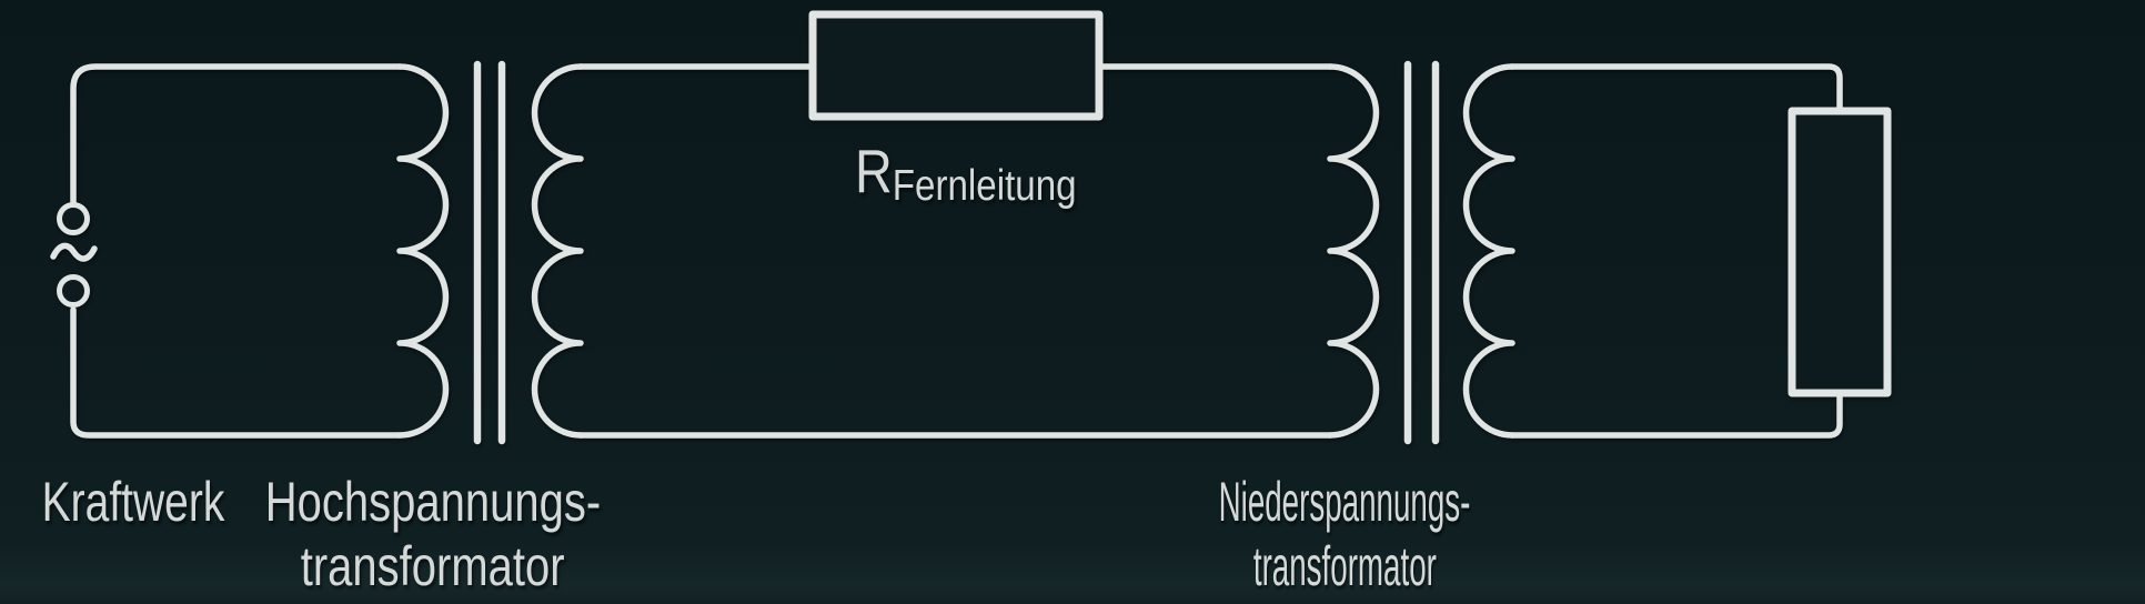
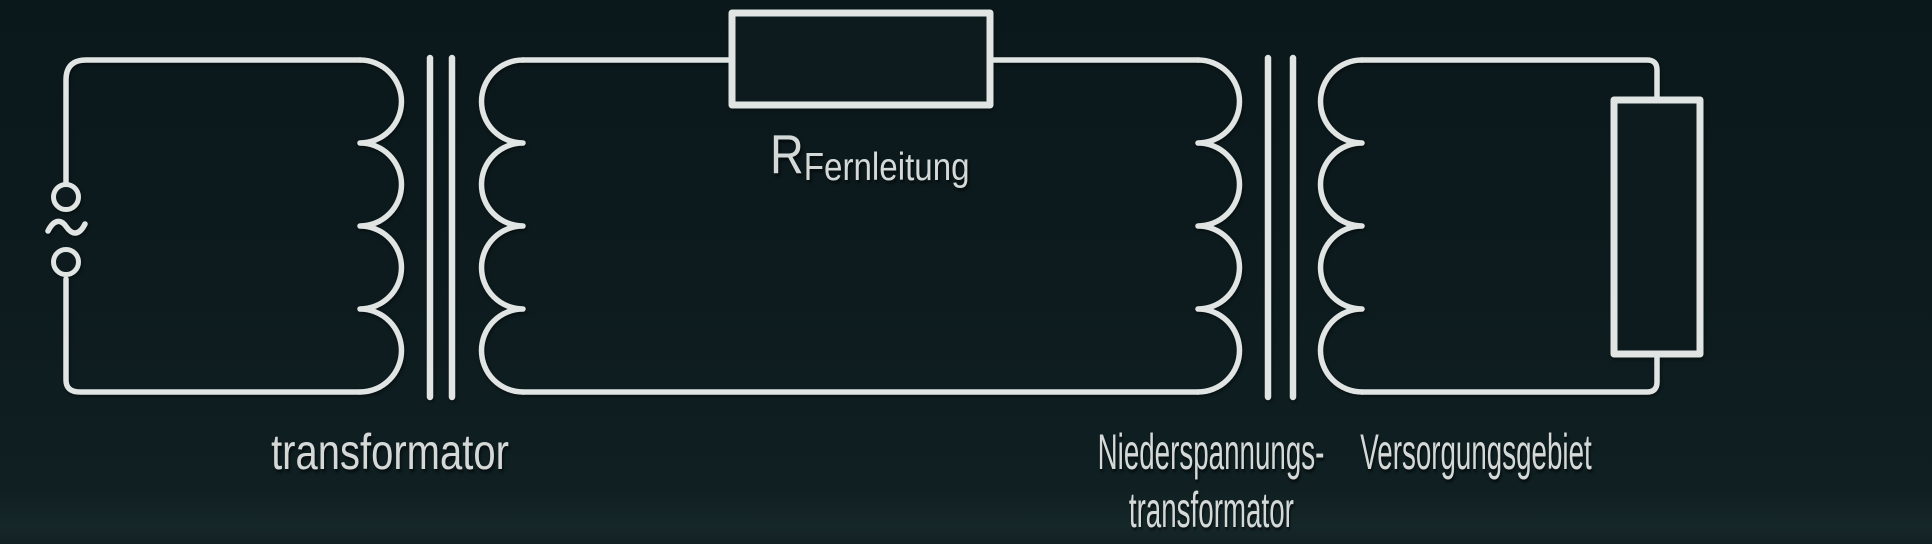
- Kraftwerk
- Hochspannungs-
  transformator
  RFernleitung
  Niederspannungs-
  transformator
+ Versorgungsgebiet
